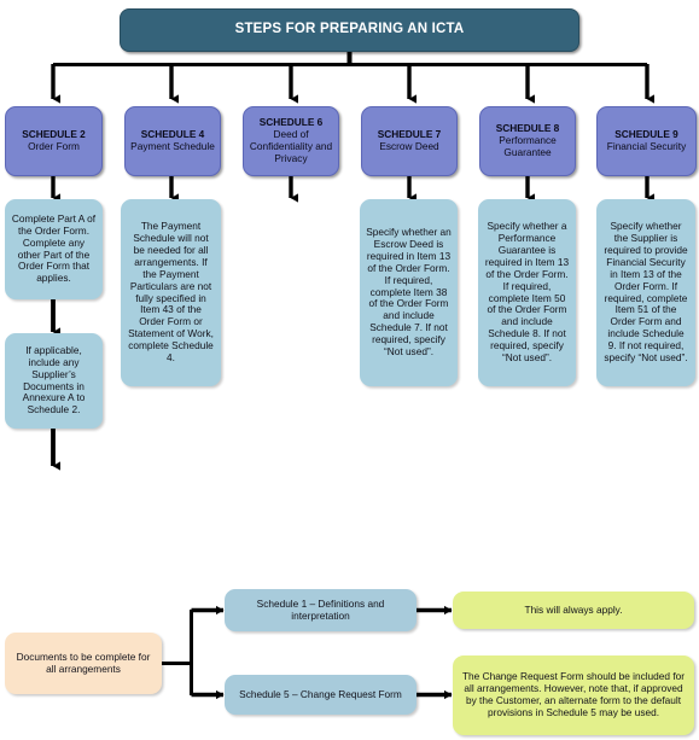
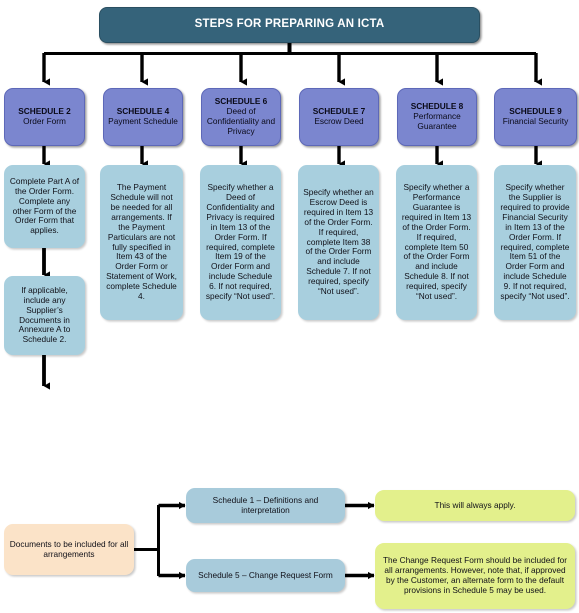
  STEPS FOR PREPARING AN ICTA
  SCHEDULE 2
  Order Form
  SCHEDULE 4
  Payment Schedule
  SCHEDULE 6
  Deed of Confidentiality and Privacy
  SCHEDULE 7
  Escrow Deed
  SCHEDULE 8
  Performance Guarantee
  SCHEDULE 9
  Financial Security
- Complete Part A of the Order Form. Complete any other Part of the Order Form that applies.
+ Complete Part A of the Order Form. Complete any other Form of the Order Form that applies.
  If applicable, include any Supplier’s Documents in Annexure A to Schedule 2.
  The Payment Schedule will not be needed for all arrangements. If the Payment Particulars are not fully specified in Item 43 of the Order Form or Statement of Work, complete Schedule 4.
+ Specify whether a Deed of Confidentiality and Privacy is required in Item 13 of the Order Form. If required, complete Item 19 of the Order Form and include Schedule 6. If not required, specify “Not used”.
  Specify whether an Escrow Deed is required in Item 13 of the Order Form. If required, complete Item 38 of the Order Form and include Schedule 7. If not required, specify “Not used”.
  Specify whether a Performance Guarantee is required in Item 13 of the Order Form. If required, complete Item 50 of the Order Form and include Schedule 8. If not required, specify “Not used”.
  Specify whether the Supplier is required to provide Financial Security in Item 13 of the Order Form. If required, complete Item 51 of the Order Form and include Schedule 9. If not required, specify “Not used”.
- Documents to be complete for all arrangements
+ Documents to be included for all arrangements
  Schedule 1 – Definitions and interpretation
  This will always apply.
  Schedule 5 – Change Request Form
  The Change Request Form should be included for all arrangements. However, note that, if approved by the Customer, an alternate form to the default provisions in Schedule 5 may be used.
